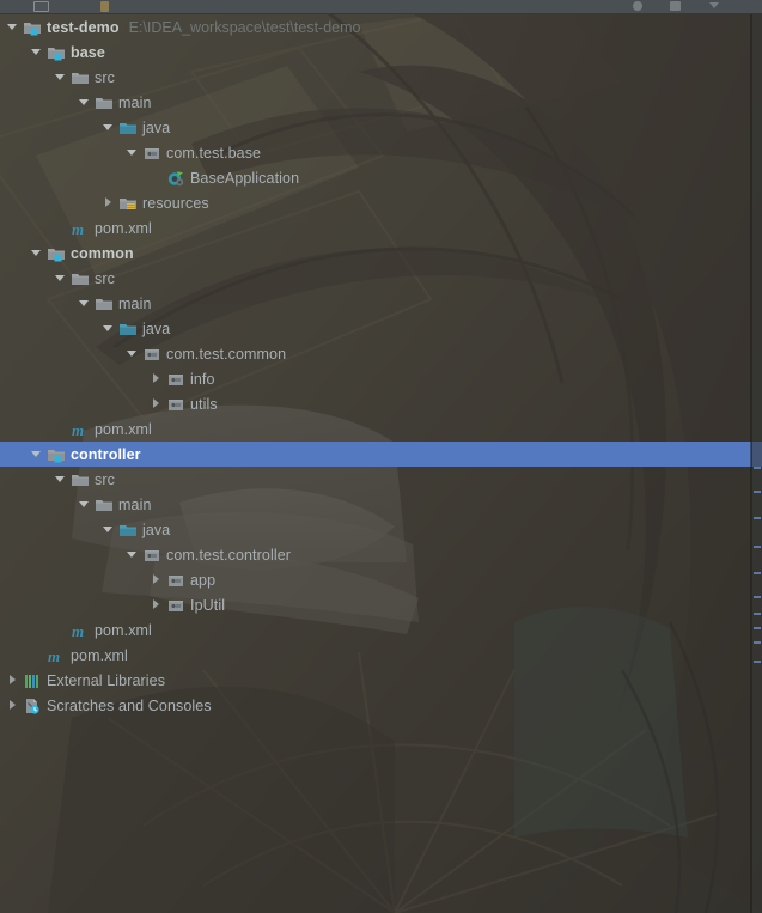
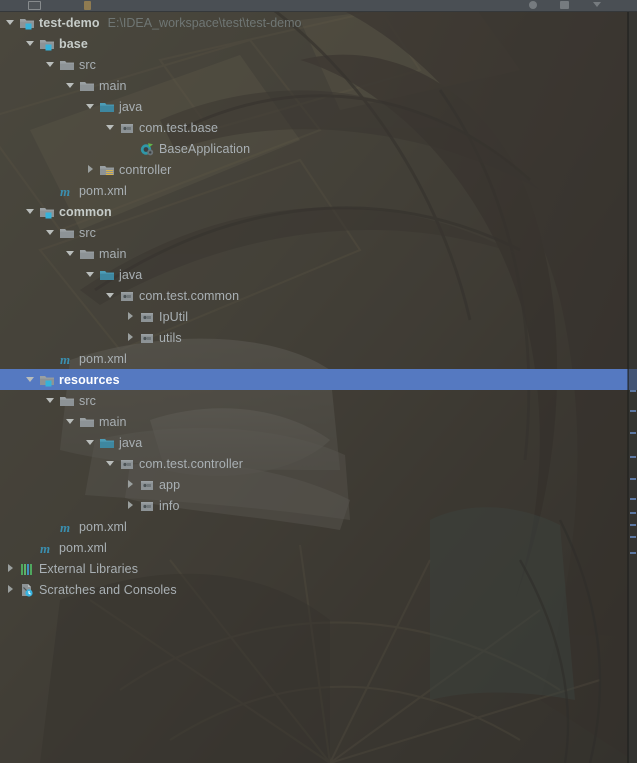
  test-demo
  E:\IDEA_workspace\test\test-demo
  base
  src
  main
  java
  com.test.base
  BaseApplication
- resources
+ controller
  m
  pom.xml
  common
  src
  main
  java
  com.test.common
- info
+ IpUtil
  utils
  m
  pom.xml
- controller
+ resources
  src
  main
  java
  com.test.controller
  app
- IpUtil
+ info
  m
  pom.xml
  m
  pom.xml
  External Libraries
  Scratches and Consoles
